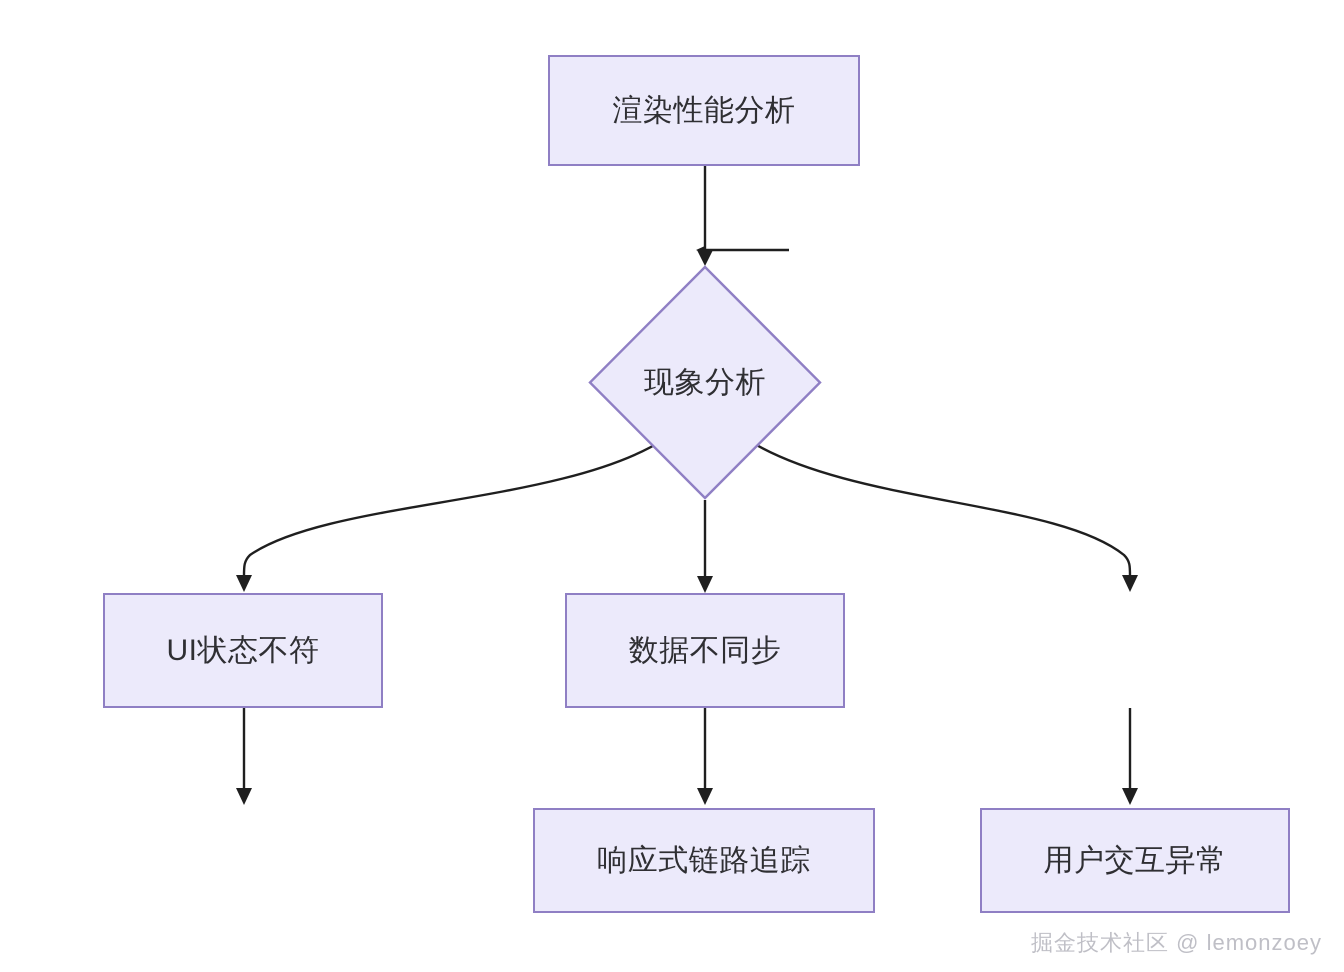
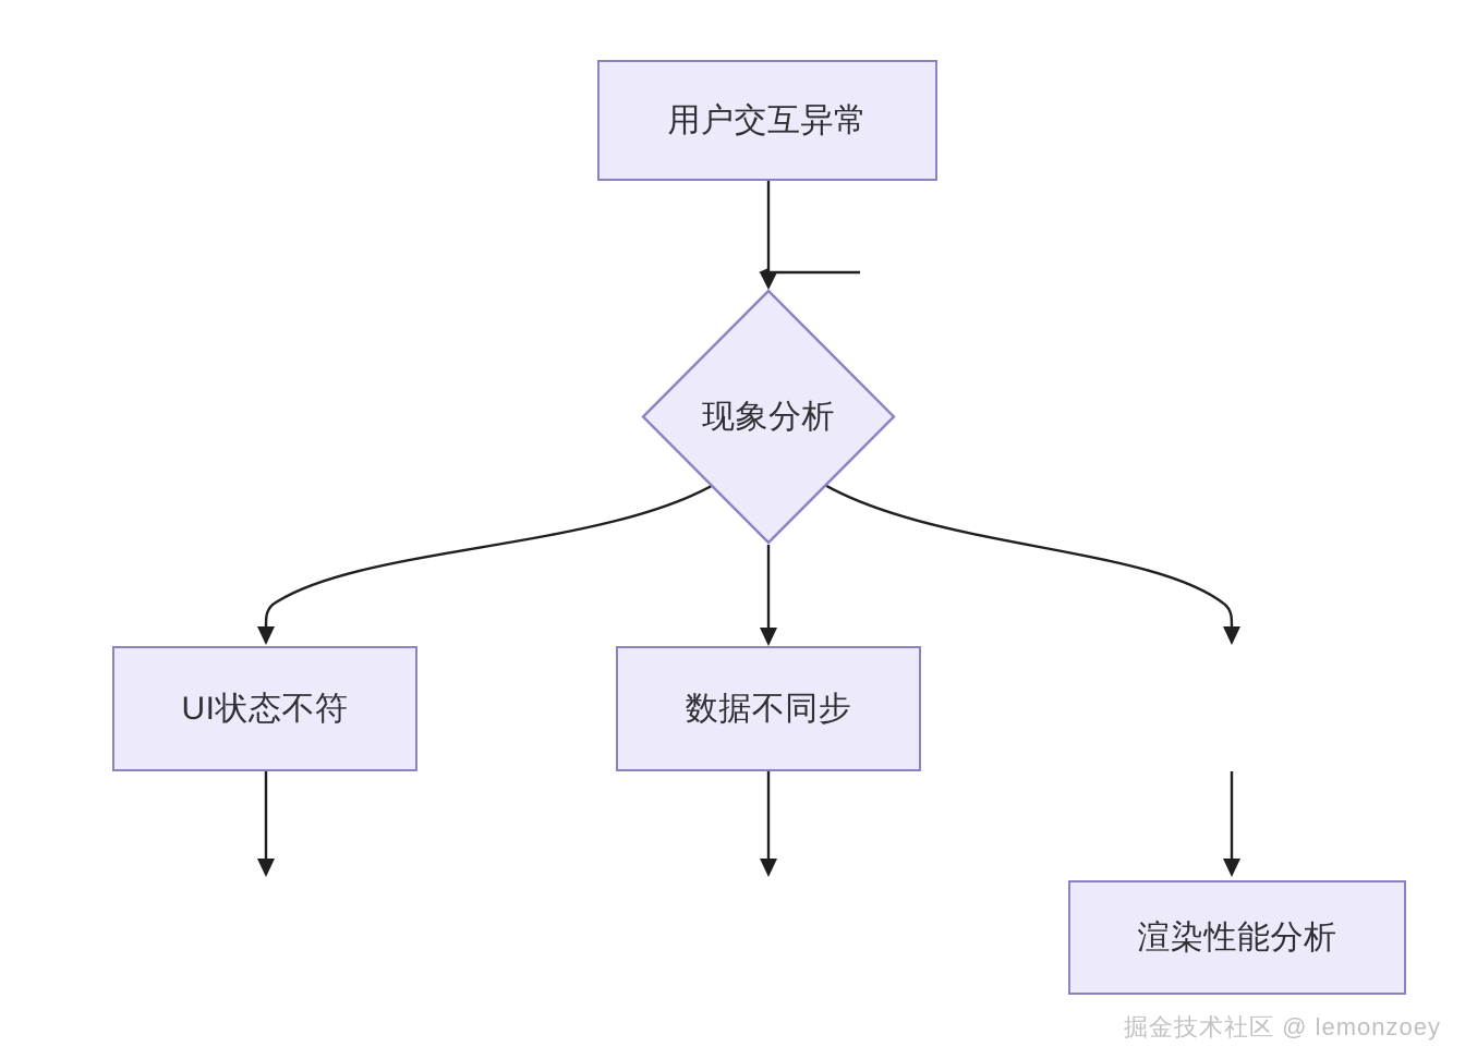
- 渲染性能分析
+ 用户交互异常
  现象分析
  UI状态不符
  数据不同步
- 响应式链路追踪
- 用户交互异常
+ 渲染性能分析
  掘金技术社区 @ lemonzoey
